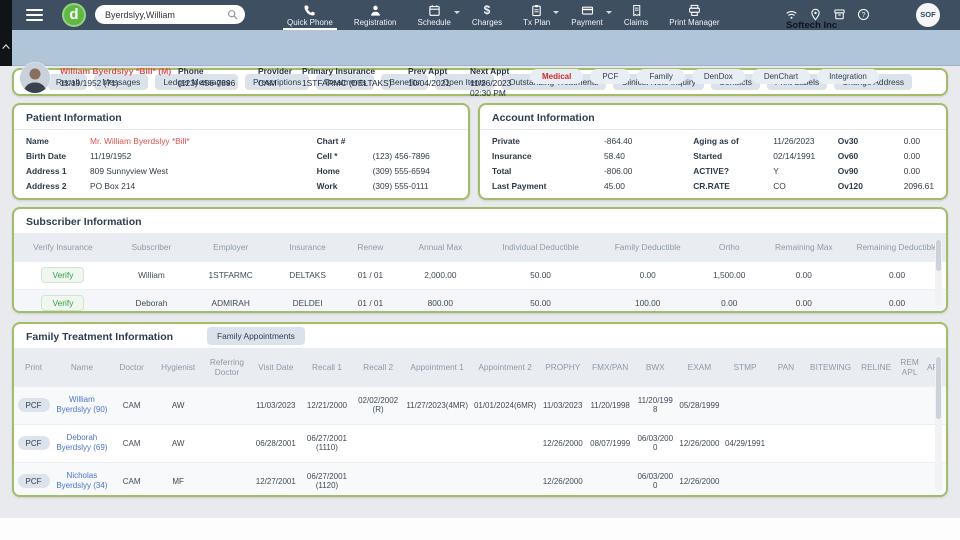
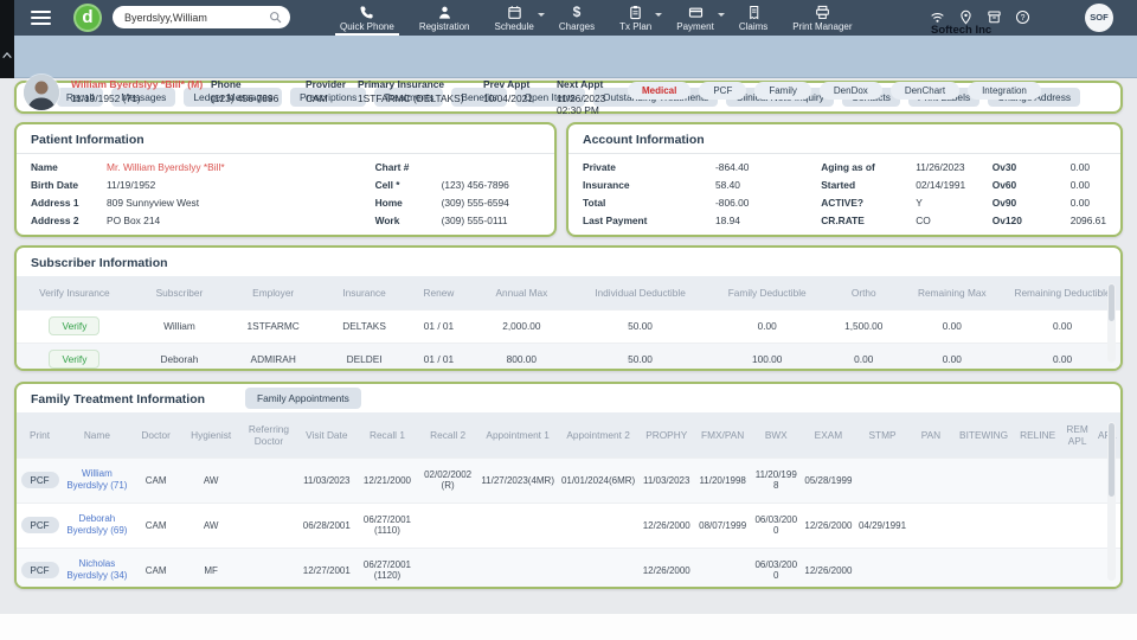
  d
  Byerdslyy,William
  Quick Phone
  Registration
  Schedule
  $
  Charges
  Tx Plan
  Payment
  Claims
  Print Manager
  Softech Inc
  SOF
  William Byerdslyy *Bill* (M)
  11/19/1952 (71)
  Phone
  (123) 456-7896
  Provider
  CAM
  Primary Insurance
  1STFARMC (DELTAKS)
  Prev Appt
  10/04/2021
  Next Appt
  11/26/2023 02:30 PM
  Medical
  PCF
  Family
  DenDox
  DenChart
  Integration
  Recall
  Messages
  Ledger Messages
  Prescriptions
  Treatments
  Benefits
  Open Items
  Patient Information
  Name
  Mr. William Byerdslyy *Bill*
  Birth Date
  11/19/1952
  Address 1
  809 Sunnyview West
  Address 2
  PO Box 214
  Chart #
  Cell *
  (123) 456-7896
  Home
  (309) 555-6594
  Work
  (309) 555-0111
  Account Information
  Private
  -864.40
  Insurance
  58.40
  Total
  -806.00
  Last Payment
- 45.00
+ 18.94
  Aging as of
  11/26/2023
  Started
  02/14/1991
  ACTIVE?
  Y
  CR.RATE
  CO
  Ov30
  0.00
  Ov60
  0.00
  Ov90
  0.00
  Ov120
  2096.61
  Subscriber Information
  Verify Insurance	Subscriber	Employer	Insurance	Renew	Annual Max	Individual Deductible	Family Deductible	Ortho	Remaining Max	Remaining Deductibl
  Verify	William	1STFARMC	DELTAKS	01 / 01	2,000.00	50.00	0.00	1,500.00	0.00	0.00
  Verify	Deborah	ADMIRAH	DELDEI	01 / 01	800.00	50.00	100.00	0.00	0.00	0.00
  Family Treatment Information
  Family Appointments
  Print	Name	Doctor	Hygienist	Referring Doctor	Visit Date	Recall 1	Recall 2	Appointment 1	Appointment 2	PROPHY	FMX/PAN	BWX	EXAM	STMP	PAN	BITEWING	RELINE	REM APL	A
- PCF	William Byerdslyy (90)	CAM	AW		11/03/2023	12/21/2000	02/02/2002 (R)	11/27/2023(4MR)	01/01/2024(6MR)	11/03/2023	11/20/1998	11/20/1998	05/28/1999
+ PCF	William Byerdslyy (71)	CAM	AW		11/03/2023	12/21/2000	02/02/2002 (R)	11/27/2023(4MR)	01/01/2024(6MR)	11/03/2023	11/20/1998	11/20/1998	05/28/1999
  PCF	Deborah Byerdslyy (69)	CAM	AW		06/28/2001	06/27/2001 (1110)				12/26/2000	08/07/1999	06/03/2000	12/26/2000	04/29/1991
  PCF	Nicholas Byerdslyy (34)	CAM	MF		12/27/2001	06/27/2001 (1120)				12/26/2000		06/03/2000	12/26/2000
